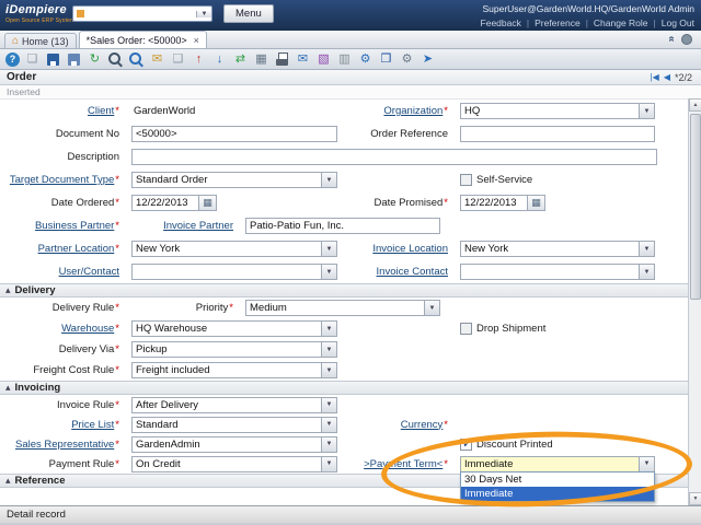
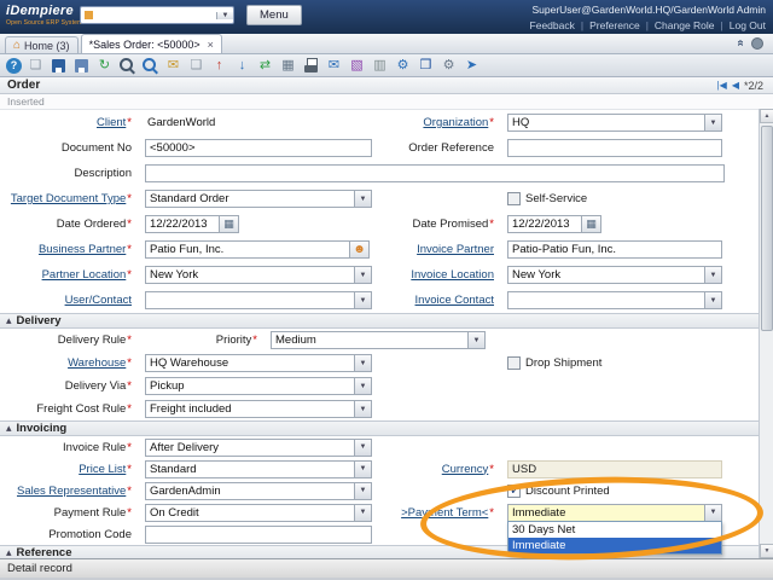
  iDempiere
  Menu
  SuperUser@GardenWorld.HQ/GardenWorld Admin
  Feedback
  |
  Preference
  |
  Change Role
  |
  Log Out
- Home (13)
+ Home (3)
  *Sales Order: <50000>
  ?
  ❏
  ↻
  ✉
  ❑
  ↑
  ↓
  ⇄
  ▦
  ✉
  ▧
  ▥
  ⚙
  ❒
  ⚙
  ➤
  Order
  *2/2
  Inserted
  Client*
  GardenWorld
  Organization*
  HQ
  Document No
  <50000>
  Order Reference
  Description
  Target Document Type*
  Standard Order
  Self-Service
  Date Ordered*
  12/22/2013
  Date Promised*
  12/22/2013
  Business Partner*
+ Patio Fun, Inc.
  Invoice Partner
  Patio-Patio Fun, Inc.
  Partner Location*
  New York
  Invoice Location
  New York
  User/Contact
  Invoice Contact
  Delivery
  Delivery Rule*
  Priority*
  Medium
  Warehouse*
  HQ Warehouse
  Drop Shipment
  Delivery Via*
  Pickup
  Freight Cost Rule*
  Freight included
  Invoicing
  Invoice Rule*
  After Delivery
  Price List*
  Standard
  Currency*
+ USD
  Sales Representative*
  GardenAdmin
  Discount Printed
  Payment Rule*
  On Credit
  >Payment Term<*
  Immediate
+ Promotion Code
  Reference
  Detail record
  30 Days Net
  Immediate
